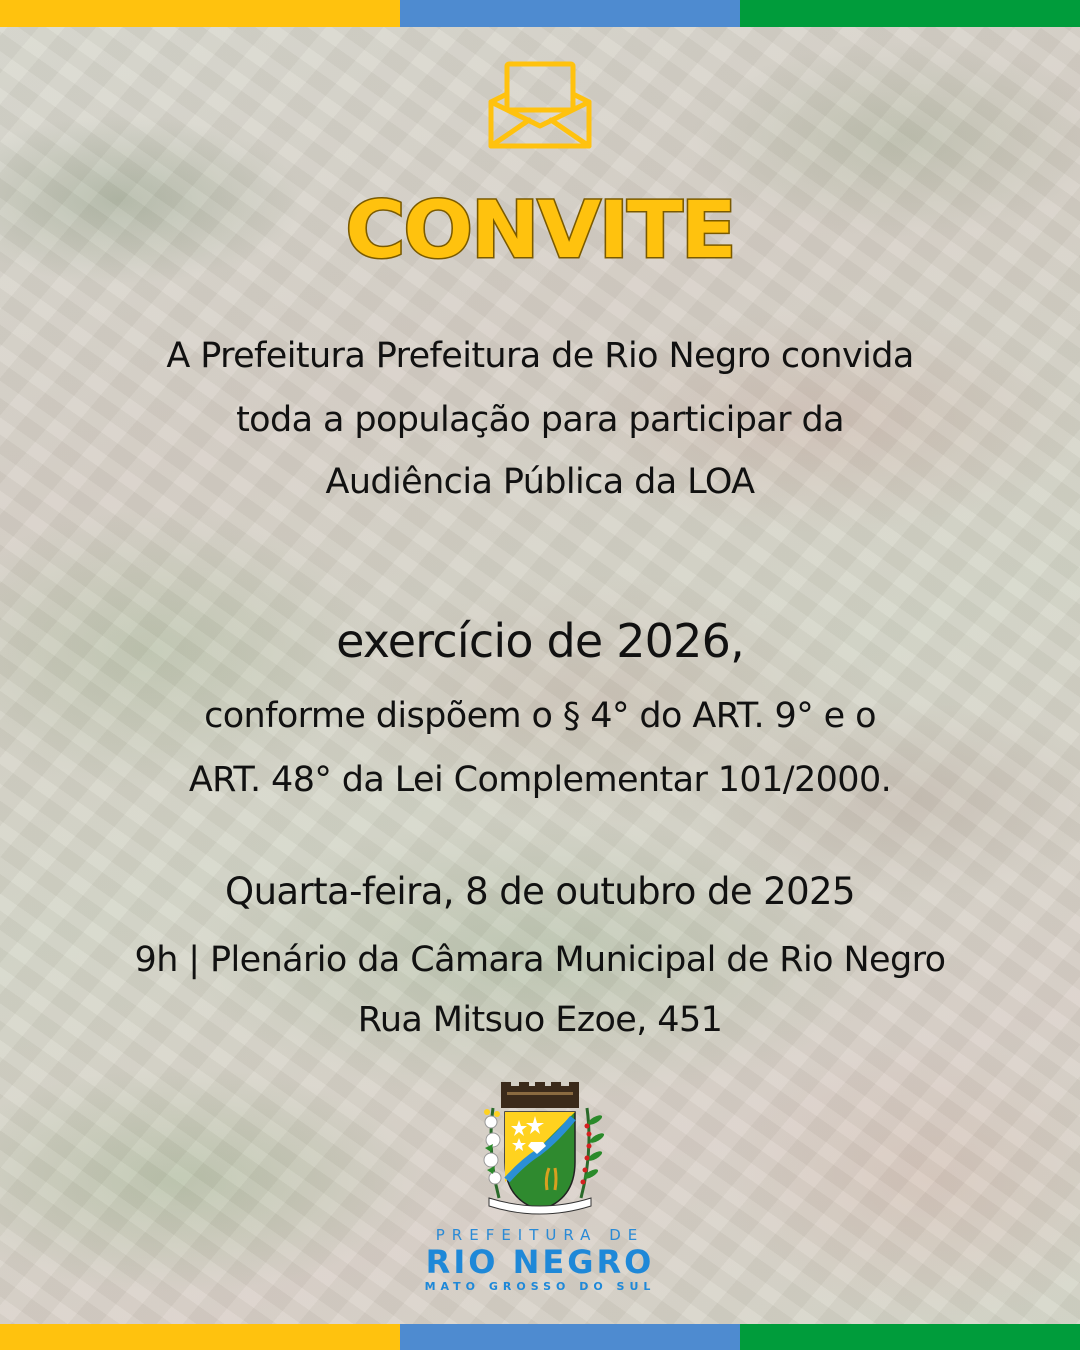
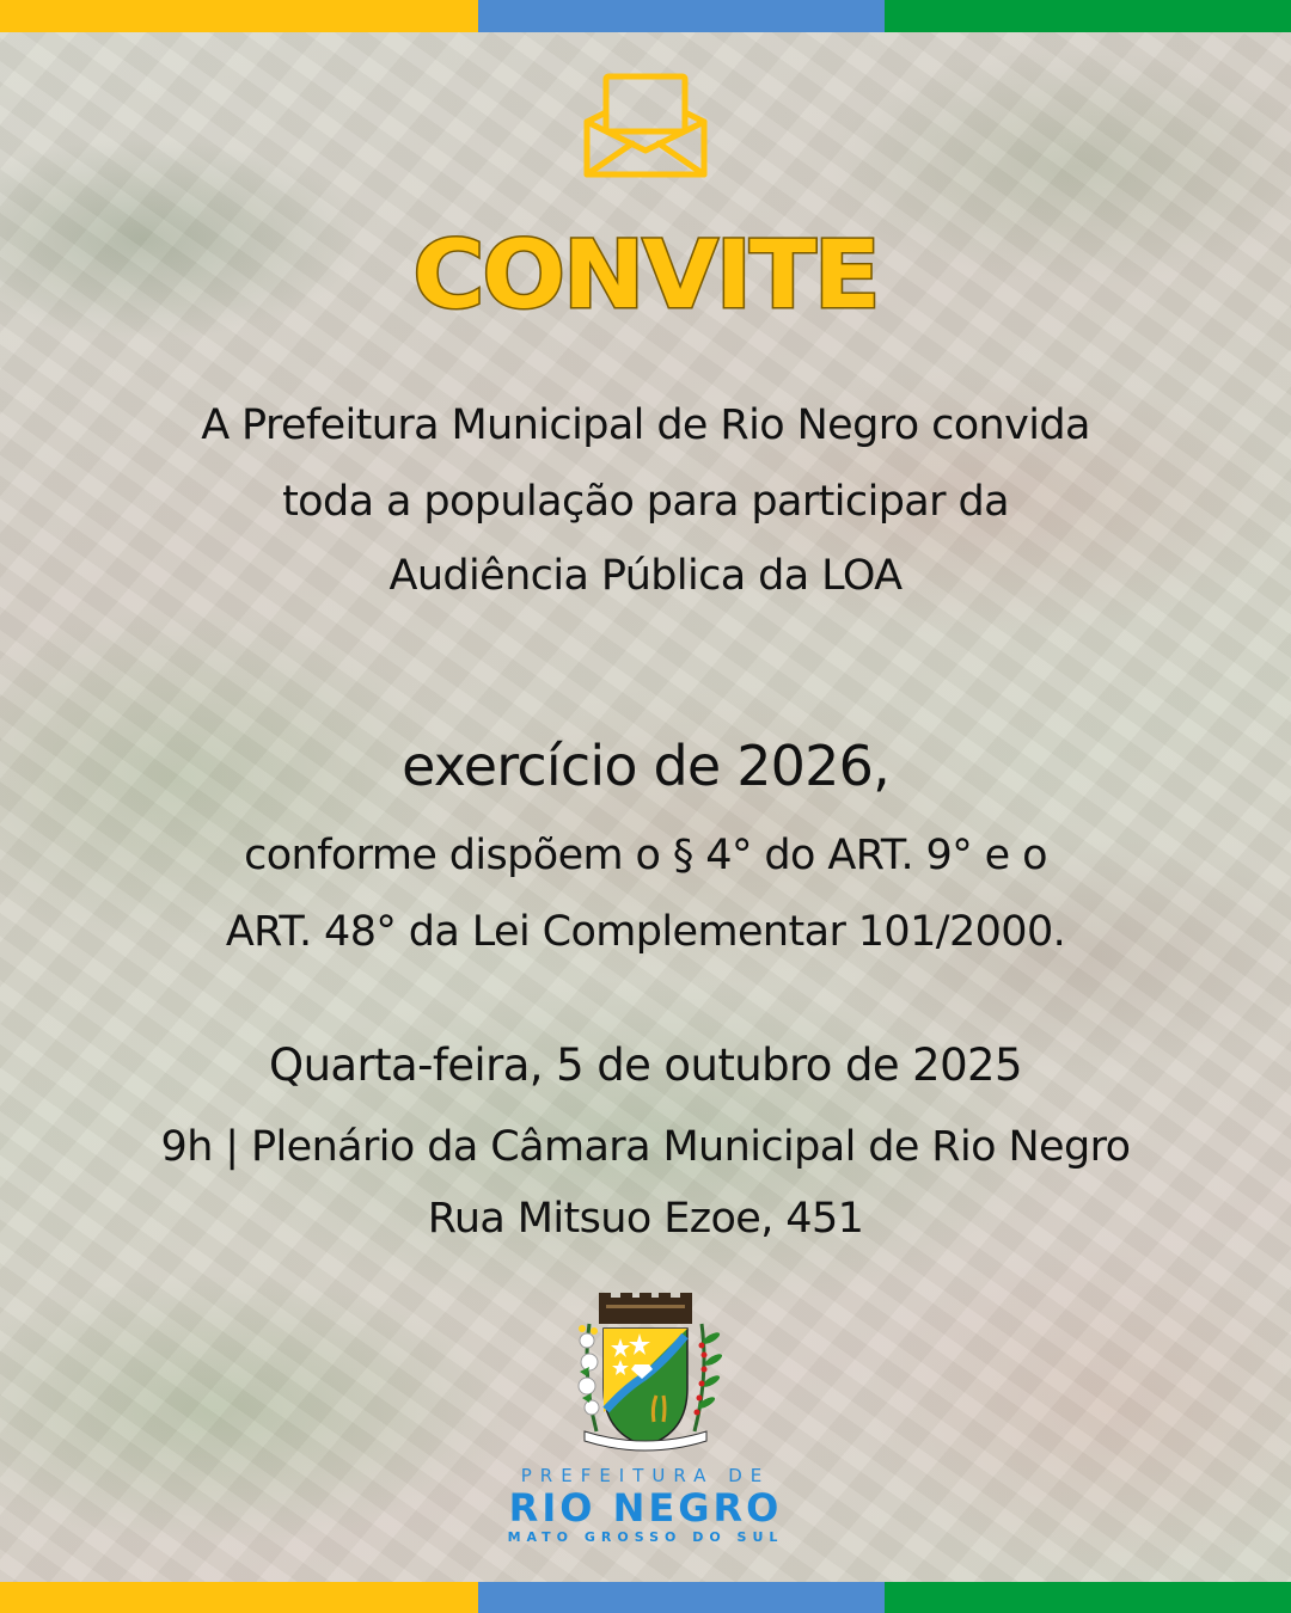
  CONVITE
- A Prefeitura Prefeitura de Rio Negro convida
+ A Prefeitura Municipal de Rio Negro convida
  toda a população para participar da
  Audiência Pública da LOA
  exercício de 2026,
  conforme dispõem o § 4° do ART. 9° e o
  ART. 48° da Lei Complementar 101/2000.
- Quarta-feira, 8 de outubro de 2025
+ Quarta-feira, 5 de outubro de 2025
  9h | Plenário da Câmara Municipal de Rio Negro
  Rua Mitsuo Ezoe, 451
  PREFEITURA DE
  RIO NEGRO
  MATO GROSSO DO SUL
